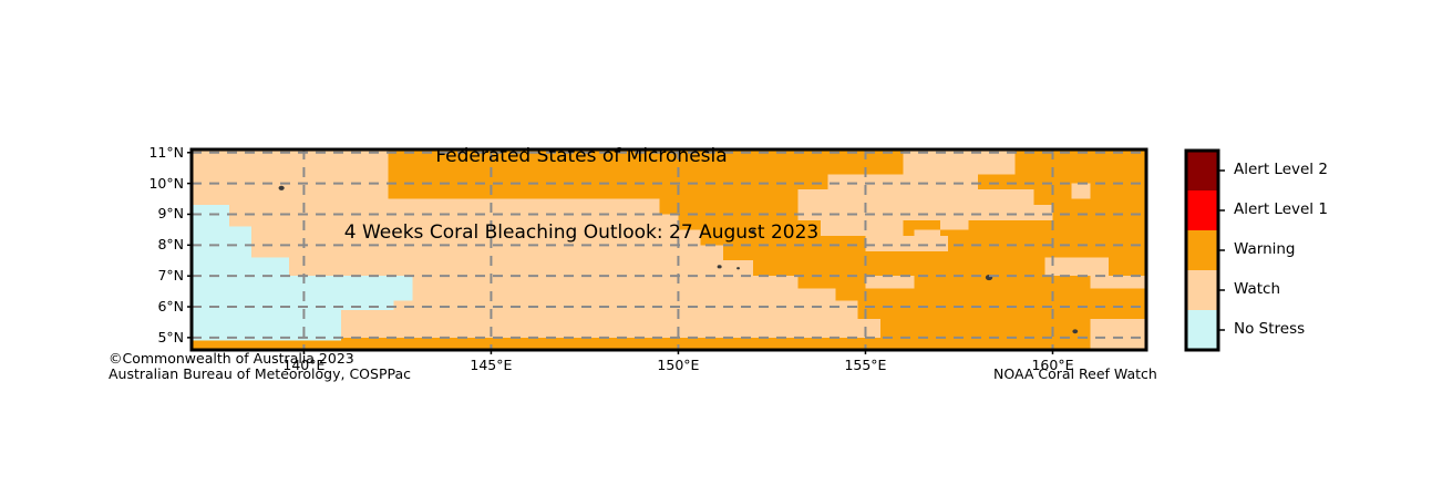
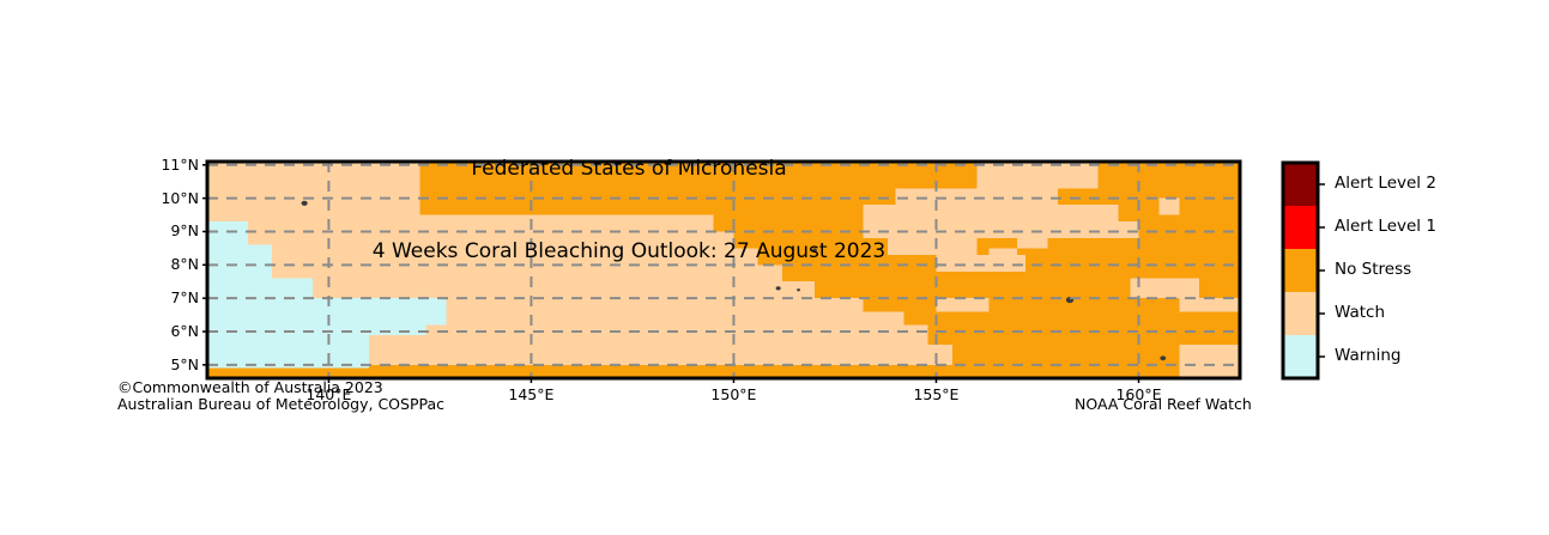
  Federated States of Micronesia
  4 Weeks Coral Bleaching Outlook: 27 August 2023
  5°N
  6°N
  7°N
  8°N
  9°N
  10°N
  11°N
  140°E
  145°E
  150°E
  155°E
  160°E
  Alert Level 2
  Alert Level 1
- Warning
+ No Stress
  Watch
- No Stress
+ Warning
  ©Commonwealth of Australia 2023
  Australian Bureau of Meteorology, COSPPac
  NOAA Coral Reef Watch
